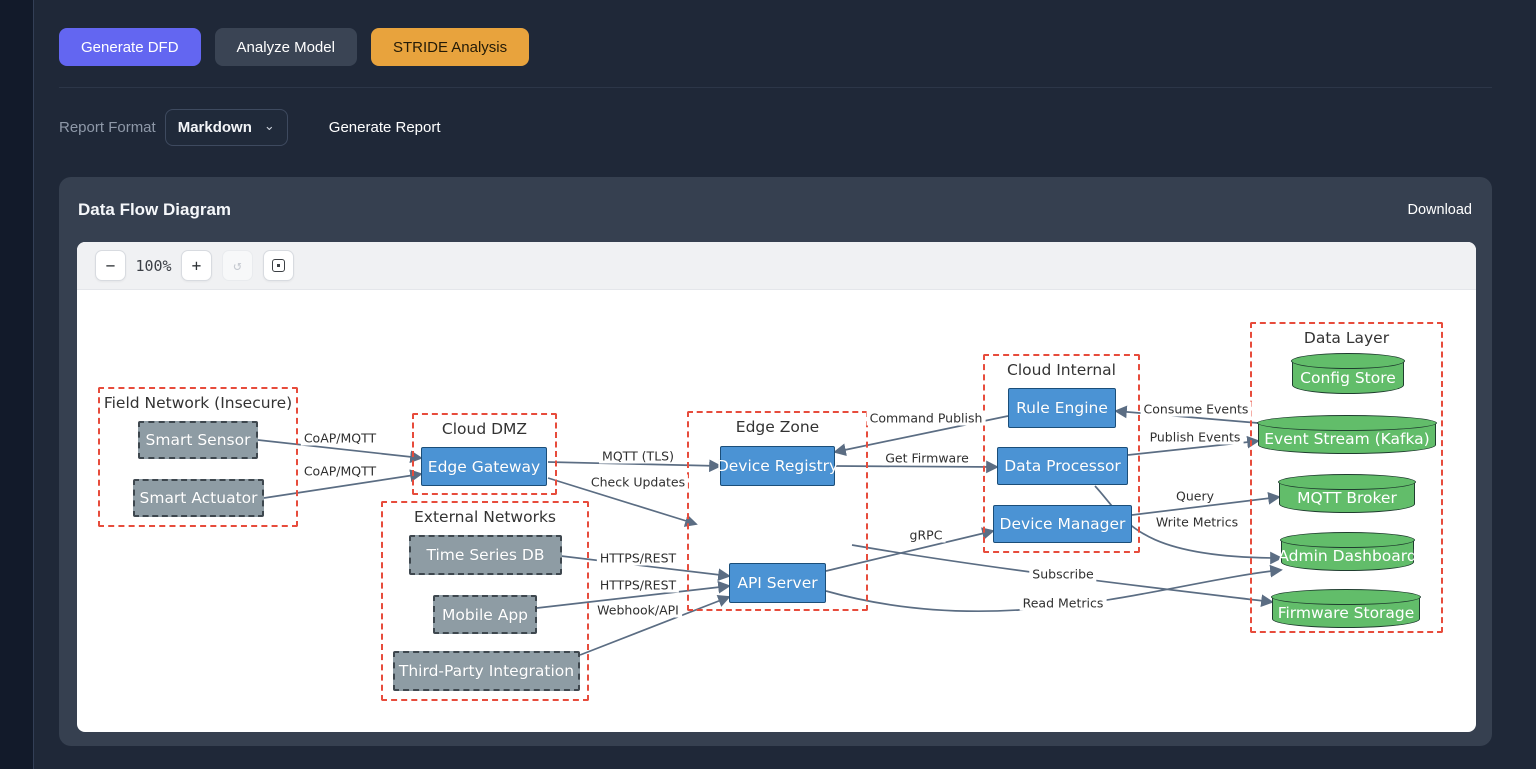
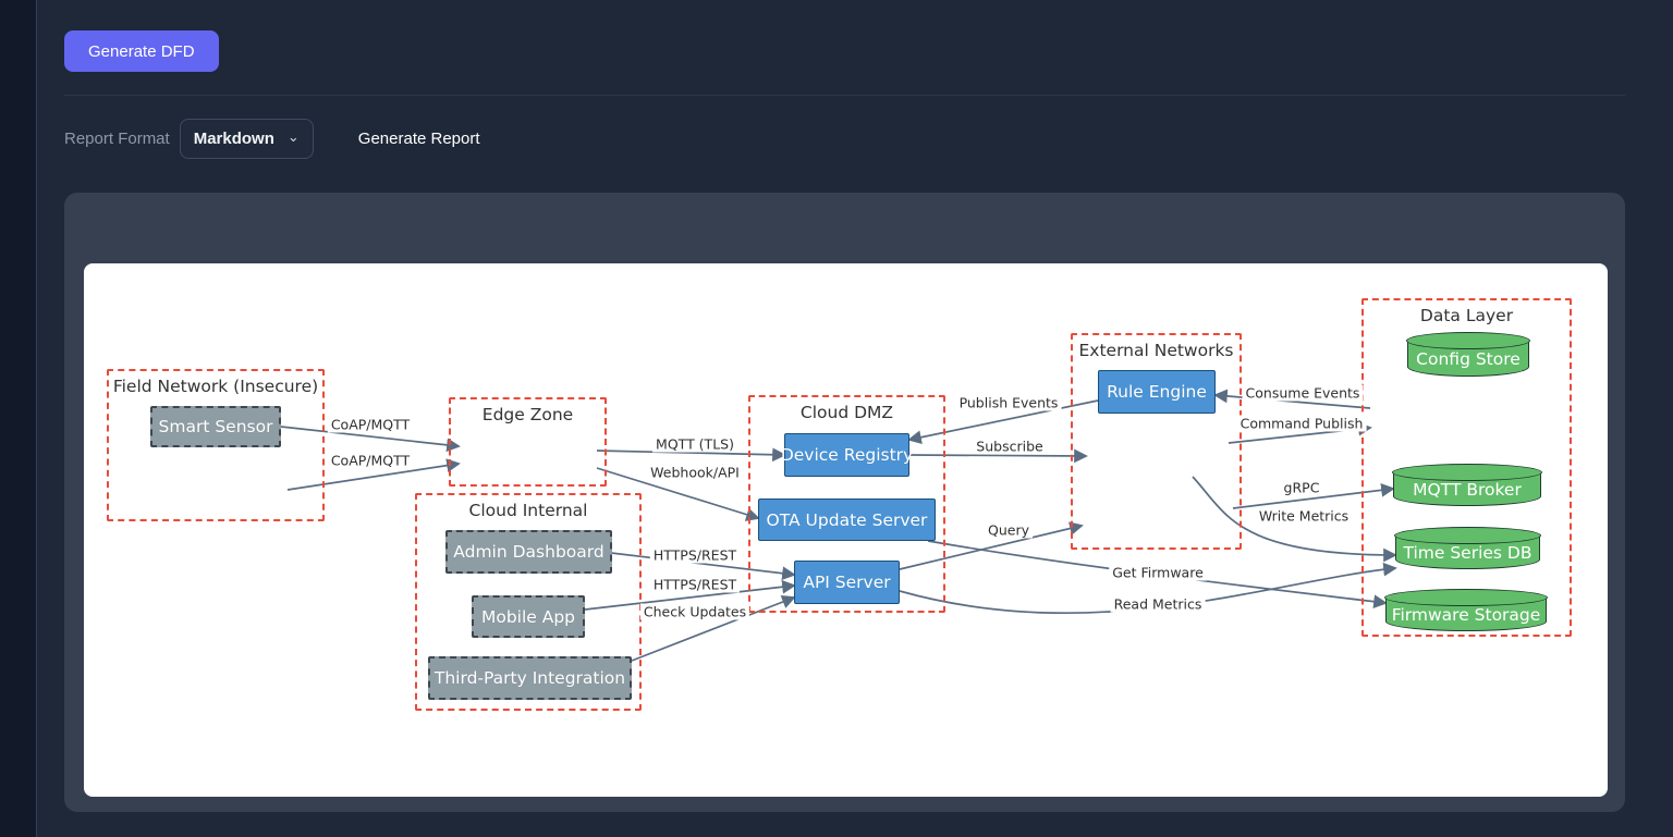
  Generate DFD
- Analyze Model
- STRIDE Analysis
  Report Format
  Markdown
  ⌄
  Generate Report
- Data Flow Diagram
- Download
- −
- 100%
- +
- ↺
  Field Network (Insecure)
- Cloud DMZ
+ Edge Zone
- External Networks
+ Cloud Internal
- Edge Zone
+ Cloud DMZ
- Cloud Internal
+ External Networks
  Data Layer
  Smart Sensor
- Smart Actuator
- Edge Gateway
- Time Series DB
+ Admin Dashboard
  Mobile App
  Third-Party Integration
  Device Registry
+ OTA Update Server
  API Server
  Rule Engine
- Data Processor
- Device Manager
  Config Store
- Event Stream (Kafka)
  MQTT Broker
- Admin Dashboard
+ Time Series DB
  Firmware Storage
  CoAP/MQTT
  CoAP/MQTT
  MQTT (TLS)
- Check Updates
+ Webhook/API
- Command Publish
+ Publish Events
- Get Firmware
+ Subscribe
  HTTPS/REST
  HTTPS/REST
- Webhook/API
+ Check Updates
- gRPC
+ Query
  Consume Events
- Publish Events
+ Command Publish
- Query
+ gRPC
  Write Metrics
- Subscribe
+ Get Firmware
  Read Metrics
